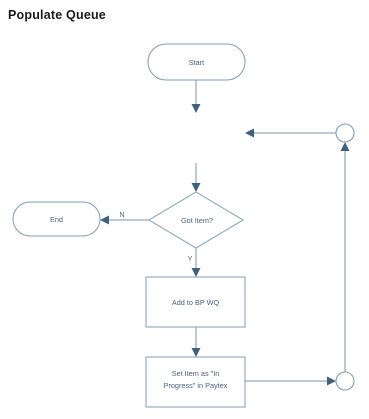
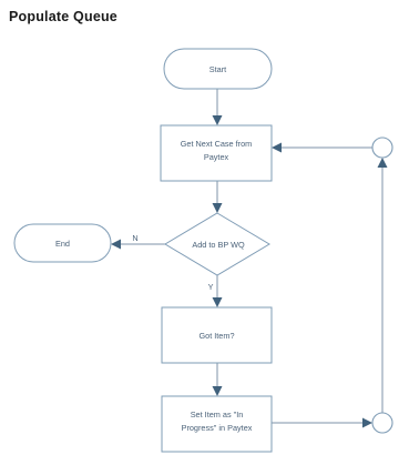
  Populate Queue
  N
  Y
  Start
+ Get Next Case from
+ Paytex
- Got Item?
+ Add to BP WQ
  End
- Add to BP WQ
+ Got Item?
  Set Item as "In
  Progress" in Paytex
